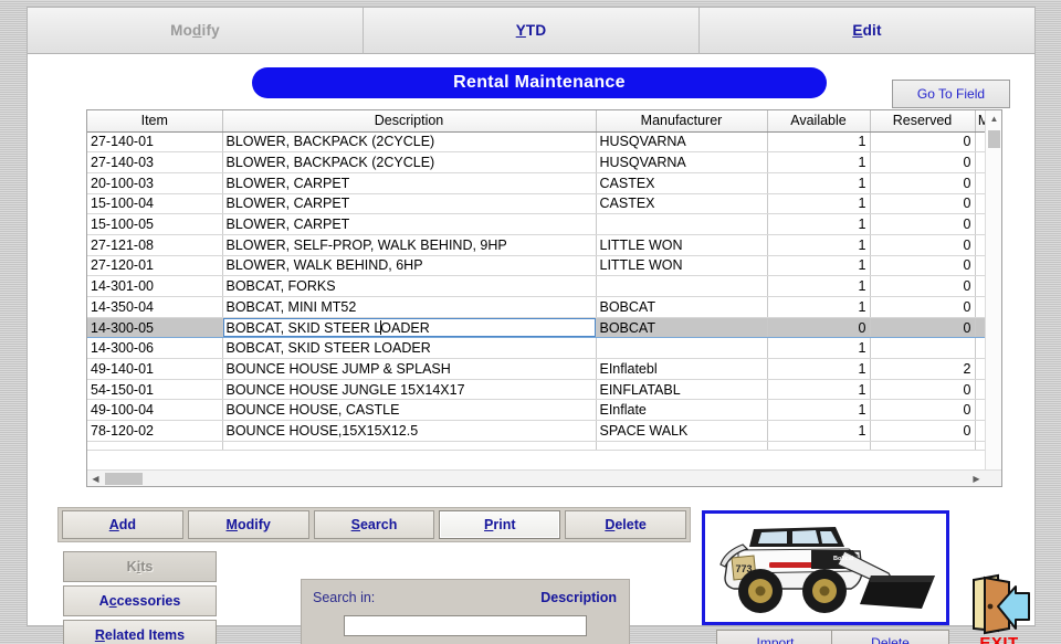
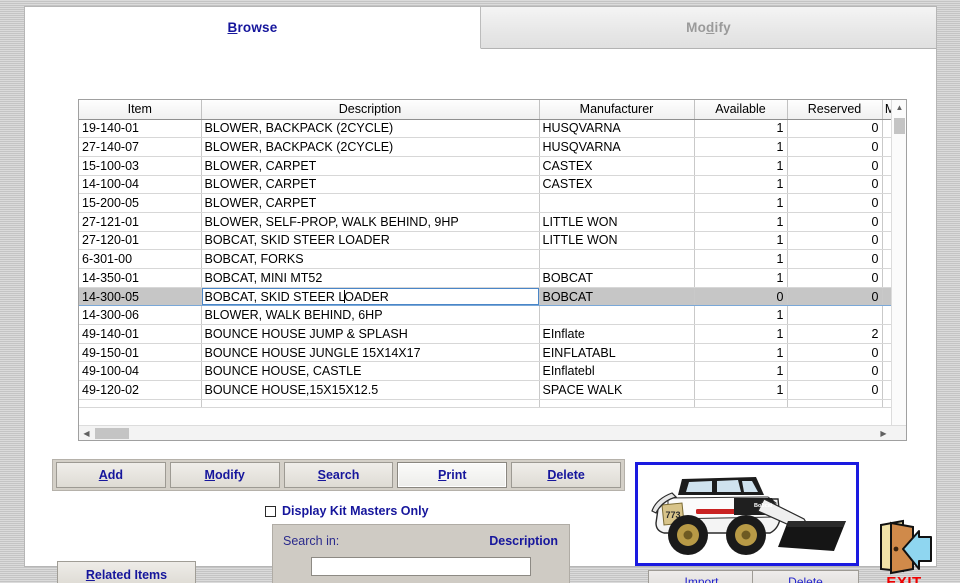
+ Browse
  Modify
- YTD
- Edit
- Rental Maintenance
- Go To Field
  Item	Description	Manufacturer	Available	Reserved
- 27-140-01	BLOWER, BACKPACK (2CYCLE)	HUSQVARNA	1	0
+ 19-140-01	BLOWER, BACKPACK (2CYCLE)	HUSQVARNA	1	0
- 27-140-03	BLOWER, BACKPACK (2CYCLE)	HUSQVARNA	1	0
+ 27-140-07	BLOWER, BACKPACK (2CYCLE)	HUSQVARNA	1	0
- 20-100-03	BLOWER, CARPET	CASTEX	1	0
+ 15-100-03	BLOWER, CARPET	CASTEX	1	0
- 15-100-04	BLOWER, CARPET	CASTEX	1	0
+ 14-100-04	BLOWER, CARPET	CASTEX	1	0
- 15-100-05	BLOWER, CARPET		1	0
+ 15-200-05	BLOWER, CARPET		1	0
- 27-121-08	BLOWER, SELF-PROP, WALK BEHIND, 9HP	LITTLE WON	1	0
+ 27-121-01	BLOWER, SELF-PROP, WALK BEHIND, 9HP	LITTLE WON	1	0
- 27-120-01	BLOWER, WALK BEHIND, 6HP	LITTLE WON	1	0
+ 27-120-01	BOBCAT, SKID STEER LOADER	LITTLE WON	1	0
- 14-301-00	BOBCAT, FORKS		1	0
+ 6-301-00	BOBCAT, FORKS		1	0
- 14-350-04	BOBCAT, MINI MT52	BOBCAT	1	0
+ 14-350-01	BOBCAT, MINI MT52	BOBCAT	1	0
  14-300-05	BOBCAT, SKID STEER LOADER	BOBCAT	0	0
- 14-300-06	BOBCAT, SKID STEER LOADER		1
+ 14-300-06	BLOWER, WALK BEHIND, 6HP		1
- 49-140-01	BOUNCE HOUSE JUMP & SPLASH	EInflatebl	1	2
+ 49-140-01	BOUNCE HOUSE JUMP & SPLASH	EInflate	1	2
- 54-150-01	BOUNCE HOUSE JUNGLE 15X14X17	EINFLATABL	1	0
+ 49-150-01	BOUNCE HOUSE JUNGLE 15X14X17	EINFLATABL	1	0
- 49-100-04	BOUNCE HOUSE, CASTLE	EInflate	1	0
+ 49-100-04	BOUNCE HOUSE, CASTLE	EInflatebl	1	0
- 78-120-02	BOUNCE HOUSE,15X15X12.5	SPACE WALK	1	0
+ 49-120-02	BOUNCE HOUSE,15X15X12.5	SPACE WALK	1	0
  ▲
  ◀
  ▶
  Add
  Modify
  Search
  Print
  Delete
- Kits
- Accessories
  Related Items
+ Display Kit Masters Only
  Search in:
  Description
  773
  Import
  Delete
